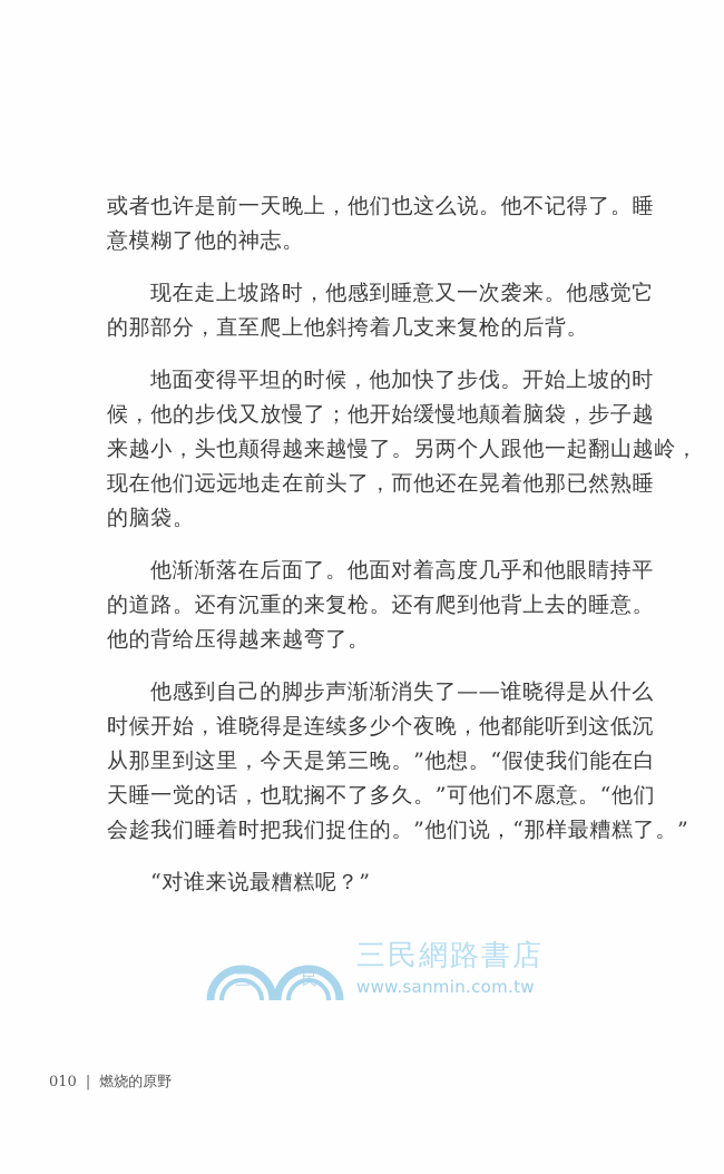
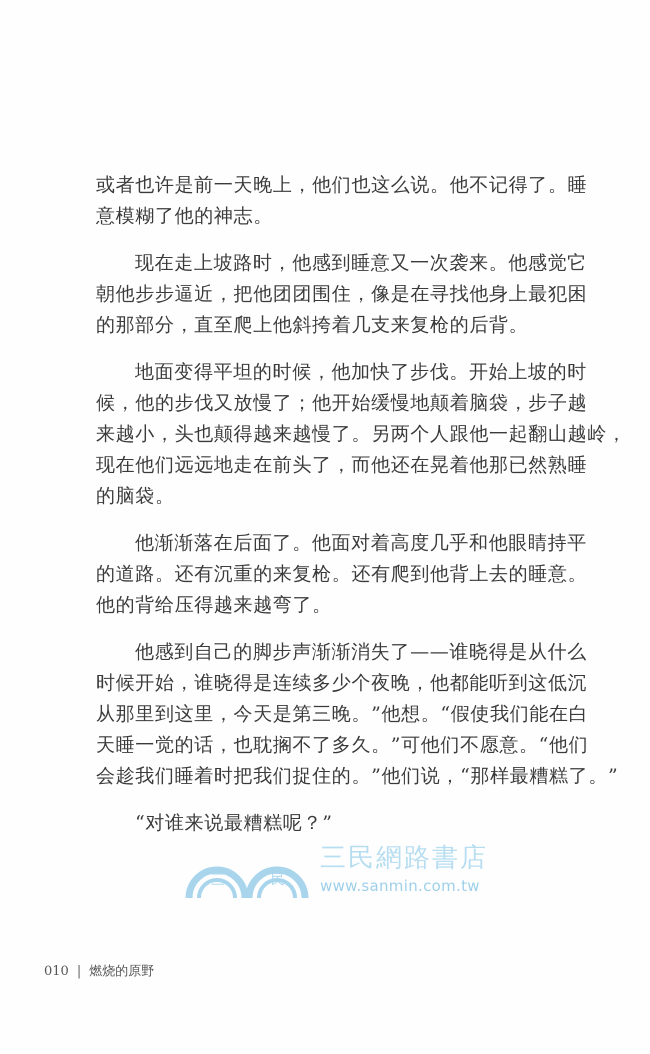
  或者也许是前一天晚上，他们也这么说。他不记得了。睡
  意模糊了他的神志。
  现在走上坡路时，他感到睡意又一次袭来。他感觉它
+ 朝他步步逼近，把他团团围住，像是在寻找他身上最犯困
  的那部分，直至爬上他斜挎着几支来复枪的后背。
  地面变得平坦的时候，他加快了步伐。开始上坡的时
  候，他的步伐又放慢了；他开始缓慢地颠着脑袋，步子越
  来越小，头也颠得越来越慢了。另两个人跟他一起翻山越岭，
  现在他们远远地走在前头了，而他还在晃着他那已然熟睡
  的脑袋。
  他渐渐落在后面了。他面对着高度几乎和他眼睛持平
  的道路。还有沉重的来复枪。还有爬到他背上去的睡意。
  他的背给压得越来越弯了。
  他感到自己的脚步声渐渐消失了——谁晓得是从什么
  时候开始，谁晓得是连续多少个夜晚，他都能听到这低沉
  从那里到这里，今天是第三晚。”他想。“假使我们能在白
  天睡一觉的话，也耽搁不了多久。”可他们不愿意。“他们
  会趁我们睡着时把我们捉住的。”他们说，“那样最糟糕了。”
  “对谁来说最糟糕呢？”
  三
  民
  三民網路書店
  www.sanmin.com.tw
  010
  |
  燃烧的原野
